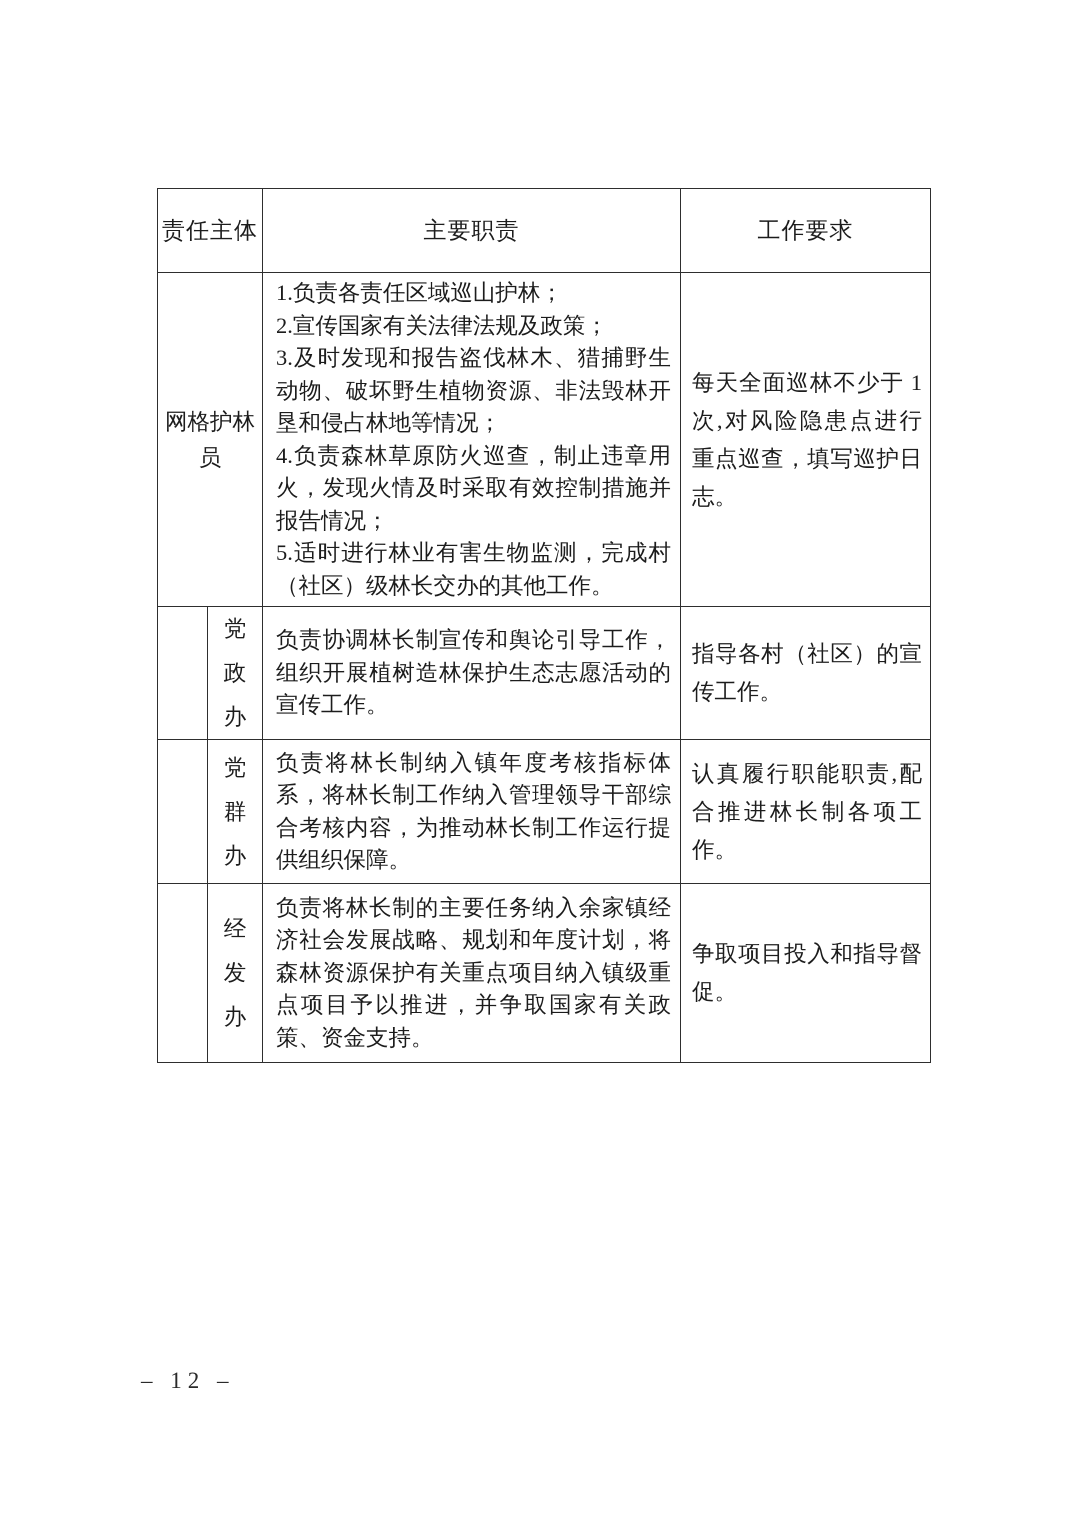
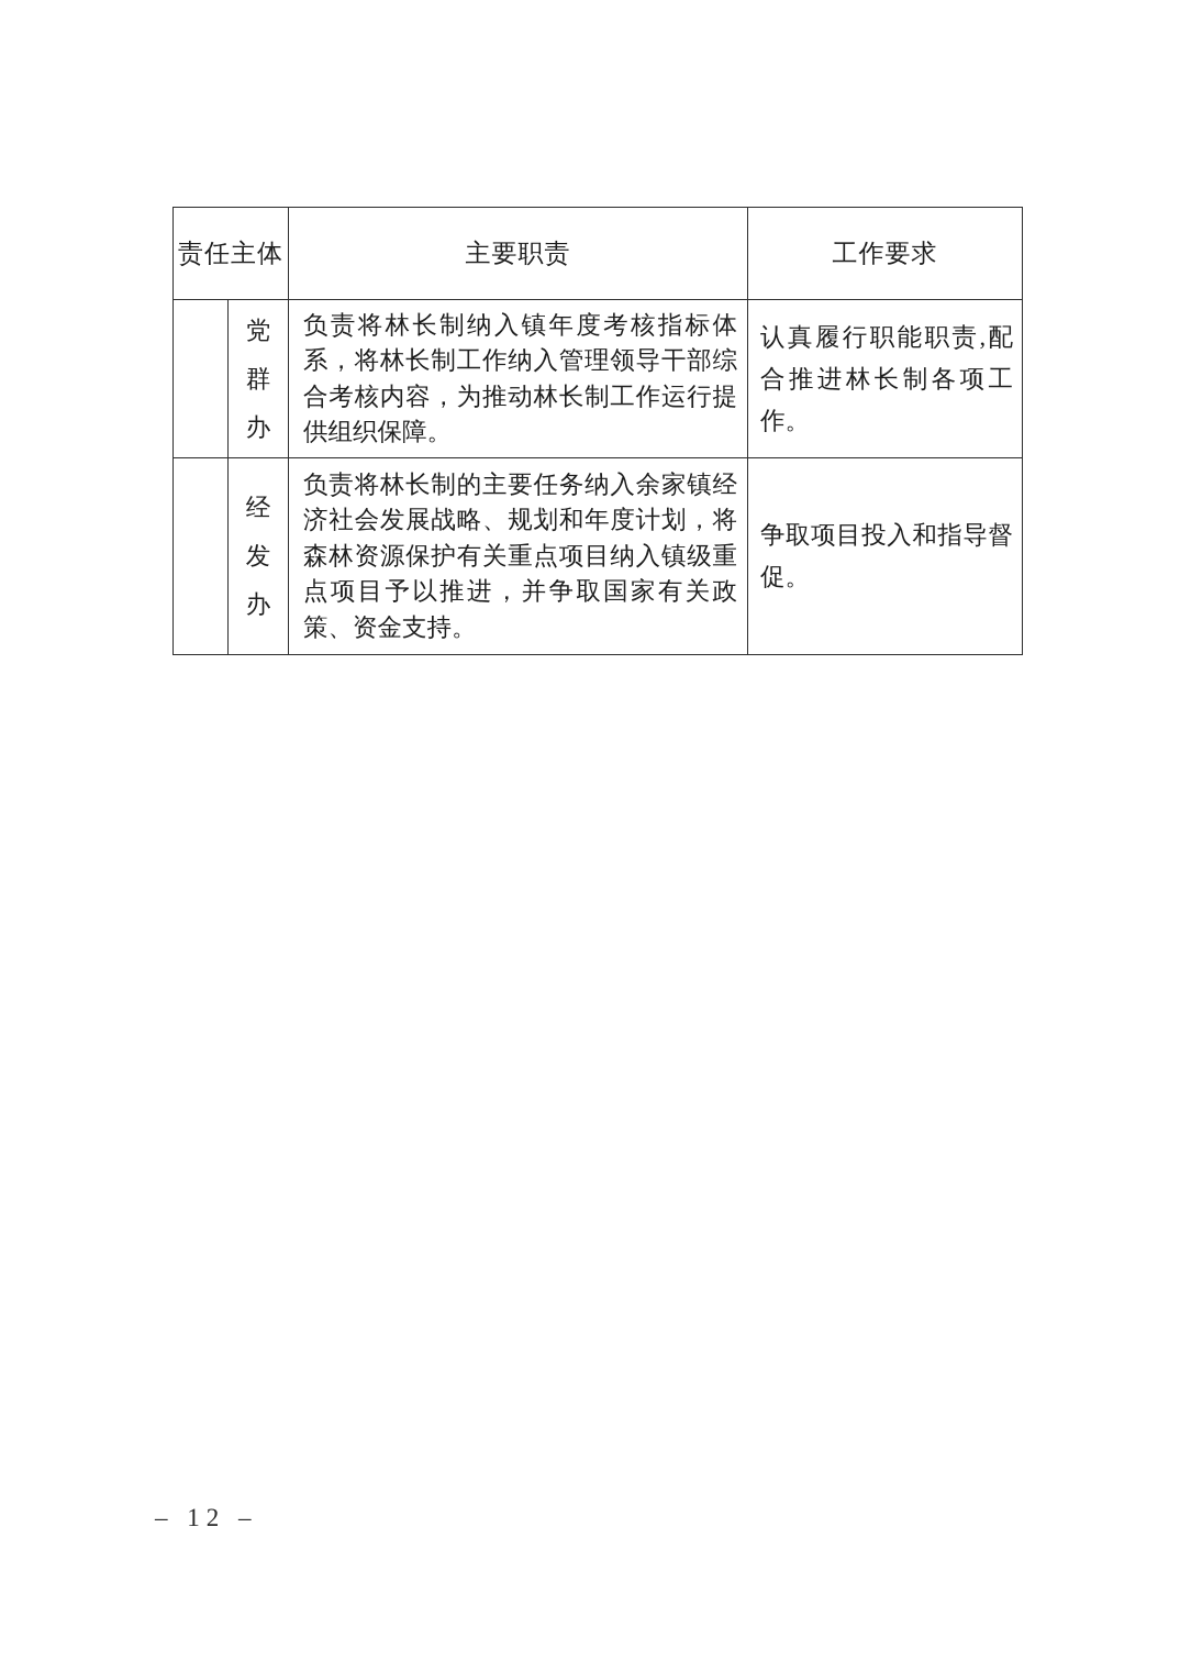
  责任主体	主要职责	工作要求
- 网格护林员	1.负责各责任区域巡山护林； 2.宣传国家有关法律法规及政策； 3.及时发现和报告盗伐林木、猎捕野生动物、破坏野生植物资源、非法毁林开垦和侵占林地等情况； 4.负责森林草原防火巡查，制止违章用火，发现火情及时采取有效控制措施并报告情况； 5.适时进行林业有害生物监测，完成村（社区）级林长交办的其他工作。	每天全面巡林不少于 1 次,对风险隐患点进行重点巡查，填写巡护日志。
- 	党政办	负责协调林长制宣传和舆论引导工作，组织开展植树造林保护生态志愿活动的宣传工作。	指导各村（社区）的宣传工作。
  	党群办	负责将林长制纳入镇年度考核指标体系，将林长制工作纳入管理领导干部综合考核内容，为推动林长制工作运行提供组织保障。	认真履行职能职责,配合推进林长制各项工作。
  	经发办	负责将林长制的主要任务纳入余家镇经济社会发展战略、规划和年度计划，将森林资源保护有关重点项目纳入镇级重点项目予以推进，并争取国家有关政策、资金支持。	争取项目投入和指导督促。
  – 12 –
